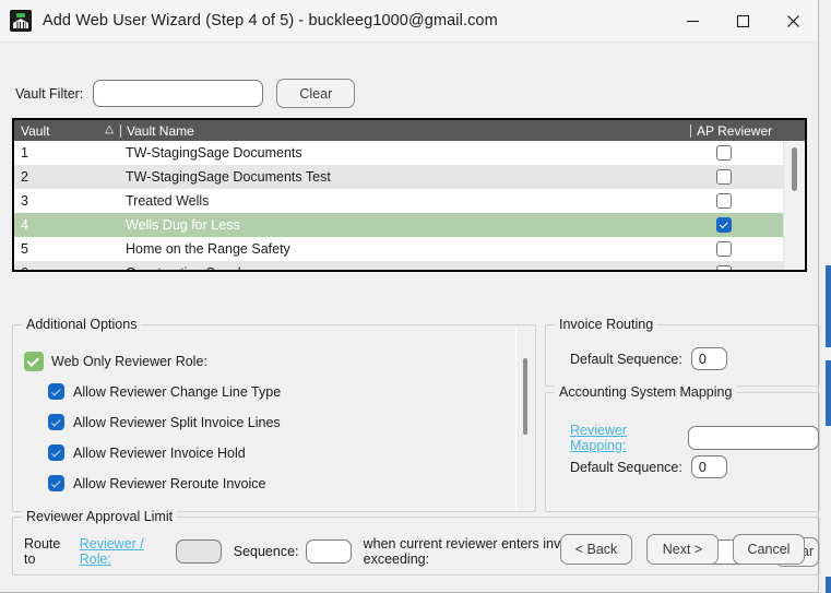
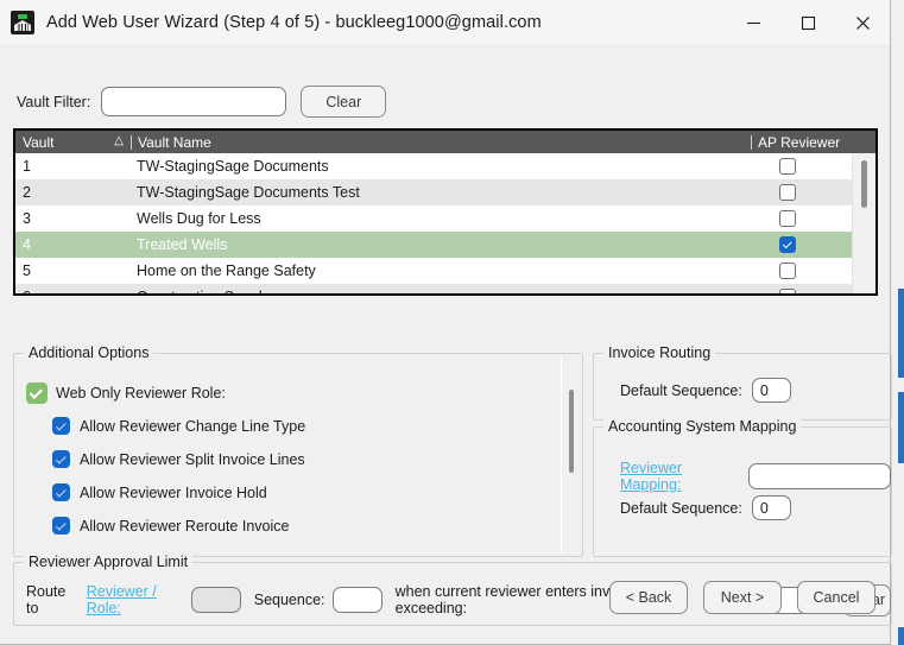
  Add Web User Wizard (Step 4 of 5) - buckleeg1000@gmail.com
  Vault Filter:
  Clear
  Vault
  △
  Vault Name
  AP Reviewer
  1
  TW-StagingSage Documents
  2
  TW-StagingSage Documents Test
  3
- Treated Wells
+ Wells Dug for Less
  4
- Wells Dug for Less
+ Treated Wells
  5
  Home on the Range Safety
  Additional Options
  Web Only Reviewer Role:
  Allow Reviewer Change Line Type
  Allow Reviewer Split Invoice Lines
  Allow Reviewer Invoice Hold
  Allow Reviewer Reroute Invoice
  Invoice Routing
  Default Sequence:
  0
  Accounting System Mapping
  Reviewer Mapping:
  Default Sequence:
  0
  Reviewer Approval Limit
  Route to
  Reviewer / Role:
  Sequence:
  when current reviewer enters inv exceeding:
  < Back
  Next >
  Cancel
